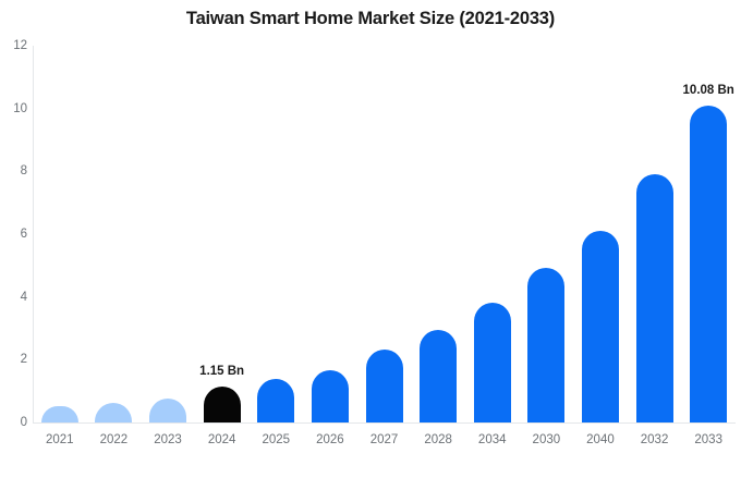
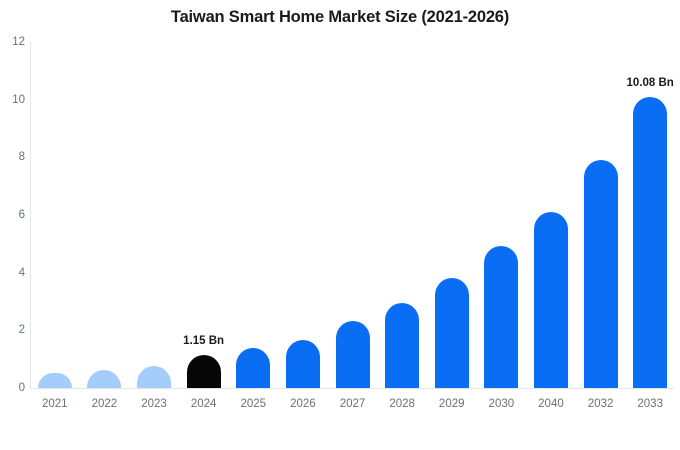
- Taiwan Smart Home Market Size (2021-2033)
+ Taiwan Smart Home Market Size (2021-2026)
  0
  2
  4
  6
  8
  10
  12
  2021
  2022
  2023
  1.15 Bn
  2024
  2025
  2026
  2027
  2028
- 2034
+ 2029
  2030
  2040
  2032
  10.08 Bn
  2033
